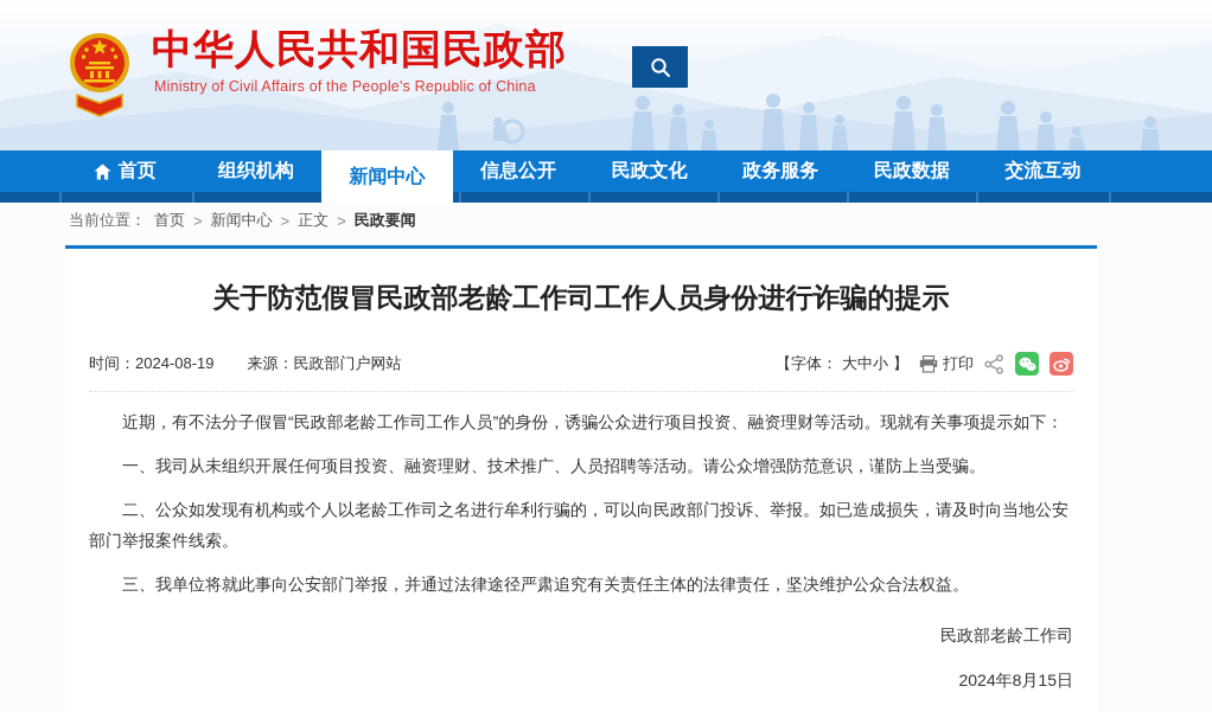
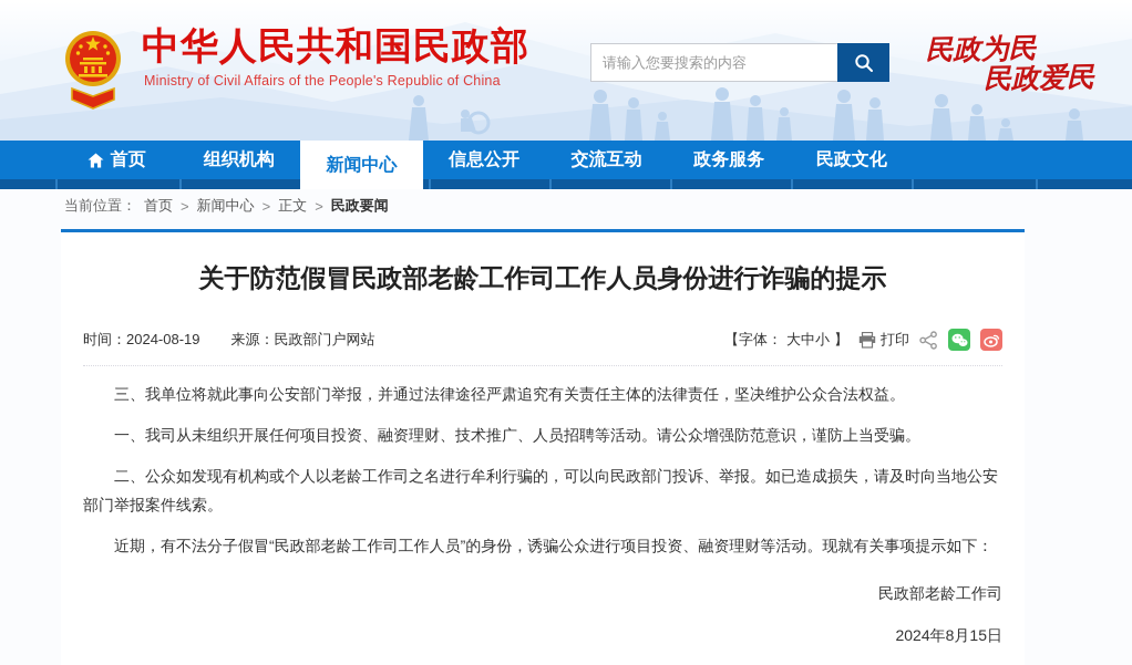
  中华人民共和国民政部
  Ministry of Civil Affairs of the People's Republic of China
+ 请输入您要搜索的内容
+ 民政为民
+ 民政爱民
  首页
  组织机构
  新闻中心
  信息公开
- 民政文化
+ 交流互动
  政务服务
- 民政数据
- 交流互动
+ 民政文化
  当前位置：
  首页
  >
  新闻中心
  >
  正文
  >
  民政要闻
  关于防范假冒民政部老龄工作司工作人员身份进行诈骗的提示
  时间：2024-08-19
  来源：民政部门户网站
  【字体：
  大中小
  】
  打印
- 近期，有不法分子假冒“民政部老龄工作司工作人员”的身份，诱骗公众进行项目投资、融资理财等活动。现就有关事项提示如下：
+ 三、我单位将就此事向公安部门举报，并通过法律途径严肃追究有关责任主体的法律责任，坚决维护公众合法权益。
  一、我司从未组织开展任何项目投资、融资理财、技术推广、人员招聘等活动。请公众增强防范意识，谨防上当受骗。
  二、公众如发现有机构或个人以老龄工作司之名进行牟利行骗的，可以向民政部门投诉、举报。如已造成损失，请及时向当地公安部门举报案件线索。
- 三、我单位将就此事向公安部门举报，并通过法律途径严肃追究有关责任主体的法律责任，坚决维护公众合法权益。
+ 近期，有不法分子假冒“民政部老龄工作司工作人员”的身份，诱骗公众进行项目投资、融资理财等活动。现就有关事项提示如下：
  民政部老龄工作司
  2024年8月15日
